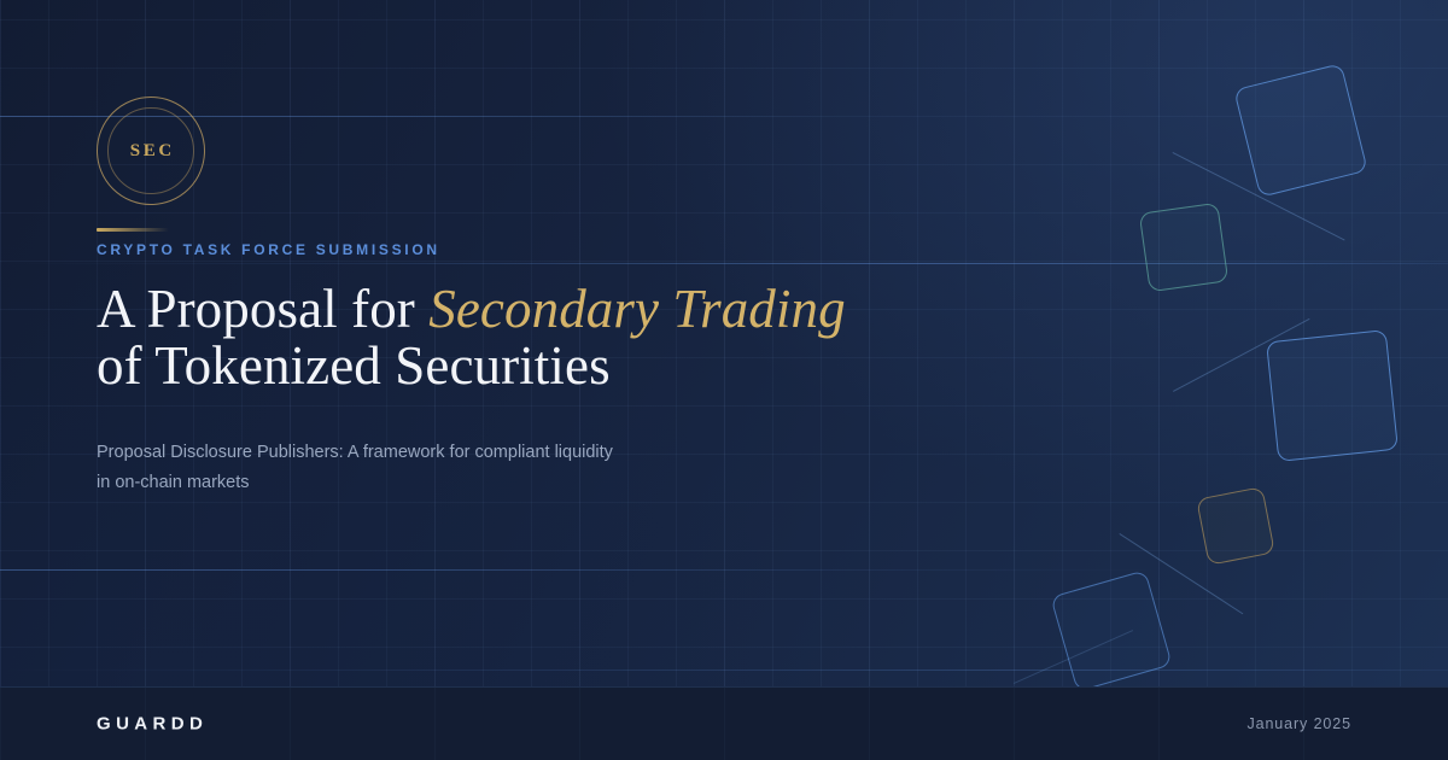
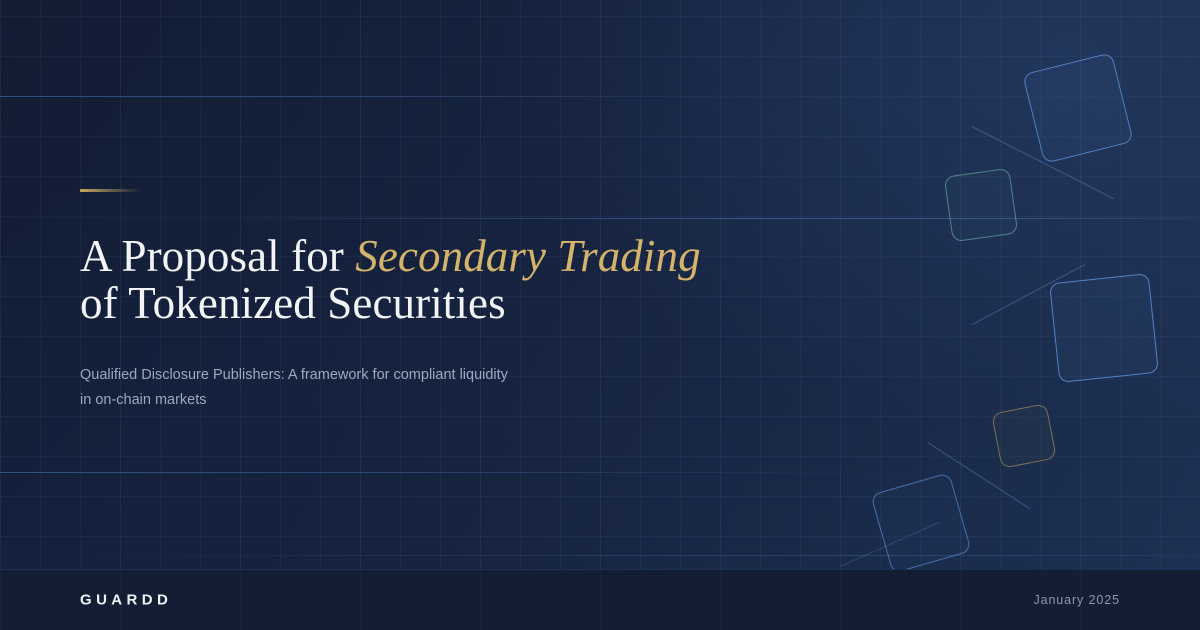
- SEC
- CRYPTO TASK FORCE SUBMISSION
  A Proposal for Secondary Trading
  of Tokenized Securities
- Proposal Disclosure Publishers: A framework for compliant liquidity
+ Qualified Disclosure Publishers: A framework for compliant liquidity
  in on-chain markets
  GUARDD
  January 2025
